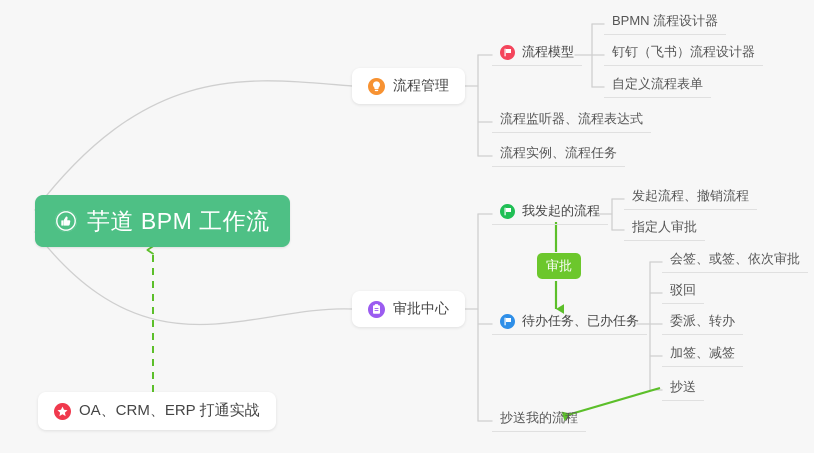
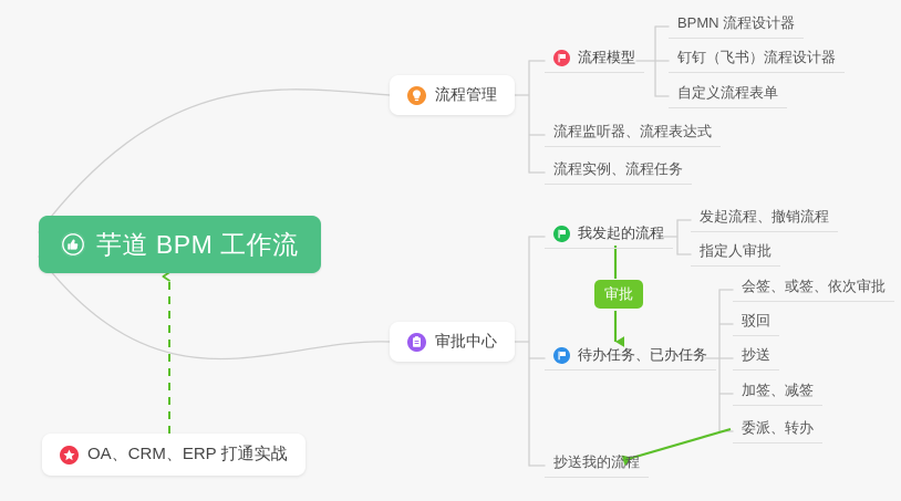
  芋道 BPM 工作流
  OA、CRM、ERP 打通实战
  流程管理
  流程模型
  BPMN 流程设计器
  钉钉（飞书）流程设计器
  自定义流程表单
  流程监听器、流程表达式
  流程实例、流程任务
  审批中心
  我发起的流程
  发起流程、撤销流程
  指定人审批
  审批
  待办任务、已办任务
  会签、或签、依次审批
  驳回
- 委派、转办
+ 抄送
  加签、减签
- 抄送
+ 委派、转办
  抄送我的流程
